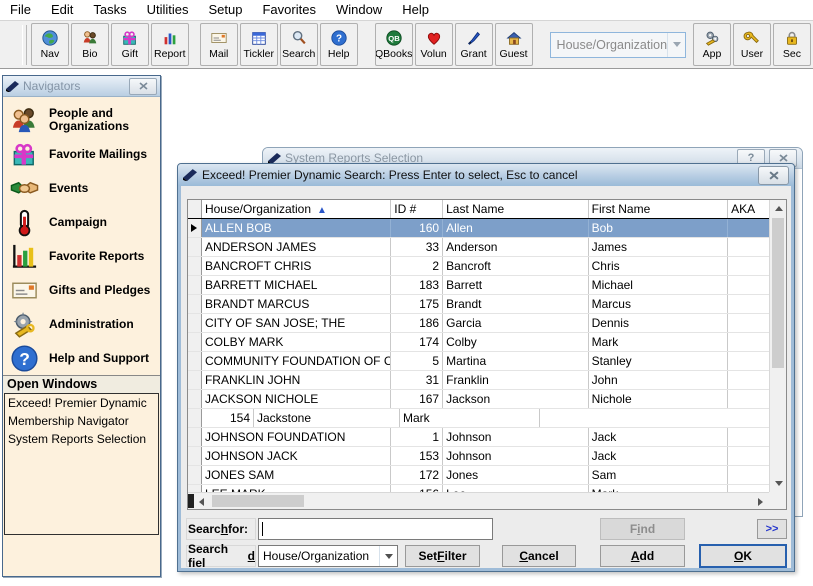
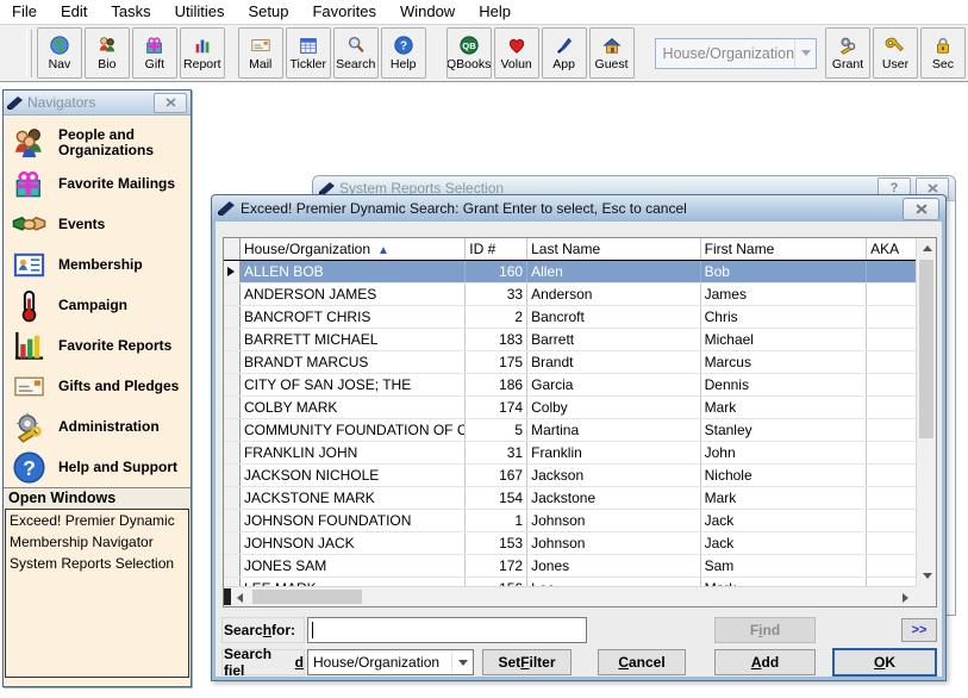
  File
  Edit
  Tasks
  Utilities
  Setup
  Favorites
  Window
  Help
  Nav
  Bio
  Gift
  Report
  Mail
  Tickler
  Search
  ?
  Help
  QB
  QBooks
  Volun
- Grant
+ App
  Guest
  House/Organization
- App
+ Grant
  User
  Sec
  System Reports Selection
  ?
  Navigators
  People and Organizations
  Favorite Mailings
  Events
+ Membership
  Campaign
  Favorite Reports
  Gifts and Pledges
  Administration
  ?
  Help and Support
  Open Windows
  Exceed! Premier Dynamic
  Membership Navigator
  System Reports Selection
- Exceed! Premier Dynamic Search: Press Enter to select, Esc to cancel
+ Exceed! Premier Dynamic Search: Grant Enter to select, Esc to cancel
  House/Organization ▲
  ID #
  Last Name
  First Name
  AKA
  ALLEN BOB
  160
  Allen
  Bob
  ANDERSON JAMES
  33
  Anderson
  James
  BANCROFT CHRIS
  2
  Bancroft
  Chris
  BARRETT MICHAEL
  183
  Barrett
  Michael
  BRANDT MARCUS
  175
  Brandt
  Marcus
  CITY OF SAN JOSE; THE
  186
  Garcia
  Dennis
  COLBY MARK
  174
  Colby
  Mark
  COMMUNITY FOUNDATION OF C
  5
  Martina
  Stanley
  FRANKLIN JOHN
  31
  Franklin
  John
  JACKSON NICHOLE
  167
  Jackson
  Nichole
+ JACKSTONE MARK
  154
  Jackstone
  Mark
  JOHNSON FOUNDATION
  1
  Johnson
  Jack
  JOHNSON JACK
  153
  Johnson
  Jack
  JONES SAM
  172
  Jones
  Sam
  Searc
  h
  for:
  F
  i
  nd
  >>
  Search fiel
  d
  House/Organization
  Set
  F
  ilter
  C
  ancel
  A
  dd
  O
  K
